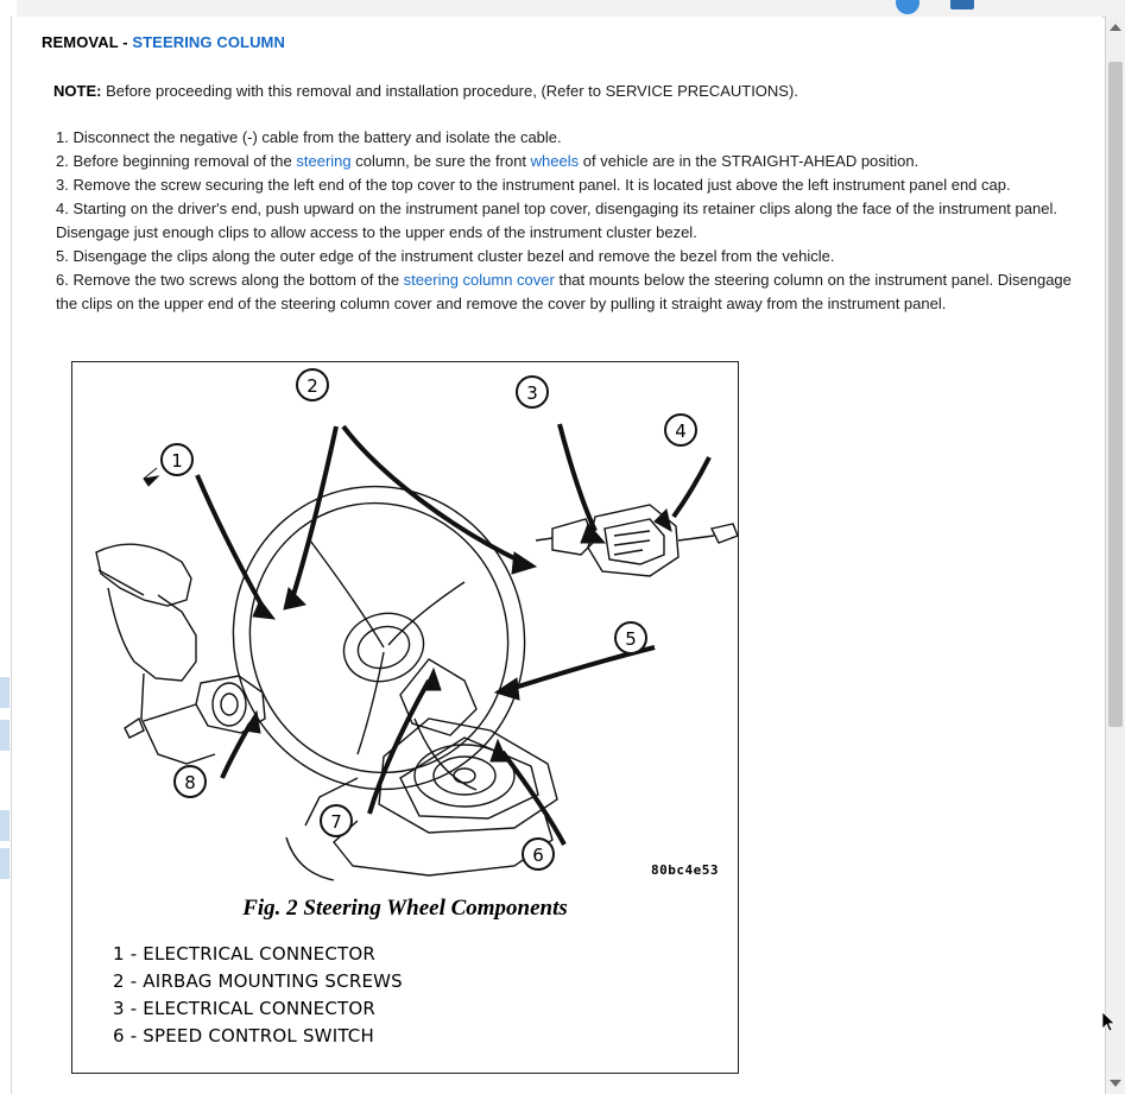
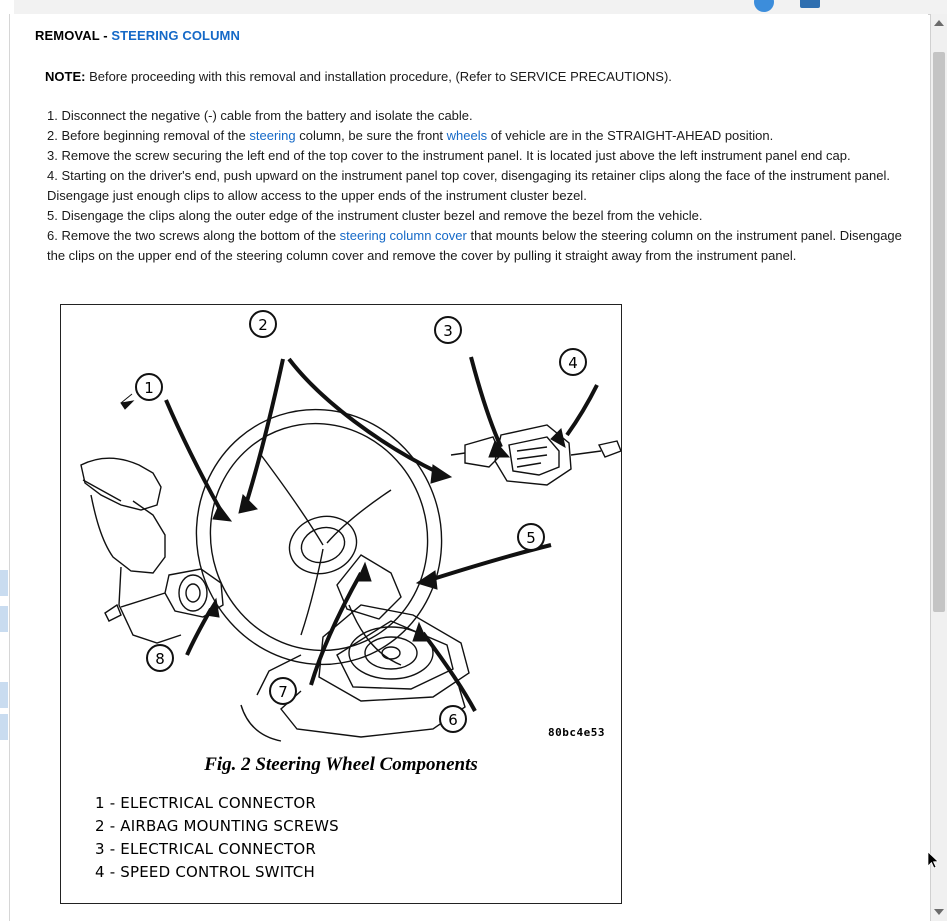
  REMOVAL - STEERING COLUMN
  NOTE: Before proceeding with this removal and installation procedure, (Refer to SERVICE PRECAUTIONS).
  1. Disconnect the negative (-) cable from the battery and isolate the cable.
  2. Before beginning removal of the steering column, be sure the front wheels of vehicle are in the STRAIGHT-AHEAD position.
  3. Remove the screw securing the left end of the top cover to the instrument panel. It is located just above the left instrument panel end cap.
  4. Starting on the driver's end, push upward on the instrument panel top cover, disengaging its retainer clips along the face of the instrument panel. Disengage just enough clips to allow access to the upper ends of the instrument cluster bezel.
  5. Disengage the clips along the outer edge of the instrument cluster bezel and remove the bezel from the vehicle.
  6. Remove the two screws along the bottom of the steering column cover that mounts below the steering column on the instrument panel. Disengage the clips on the upper end of the steering column cover and remove the cover by pulling it straight away from the instrument panel.
  1
  2
  3
  4
  5
  6
  7
  8
  80bc4e53
  Fig. 2 Steering Wheel Components
  1 - ELECTRICAL CONNECTOR
  2 - AIRBAG MOUNTING SCREWS
  3 - ELECTRICAL CONNECTOR
- 6 - SPEED CONTROL SWITCH
+ 4 - SPEED CONTROL SWITCH
